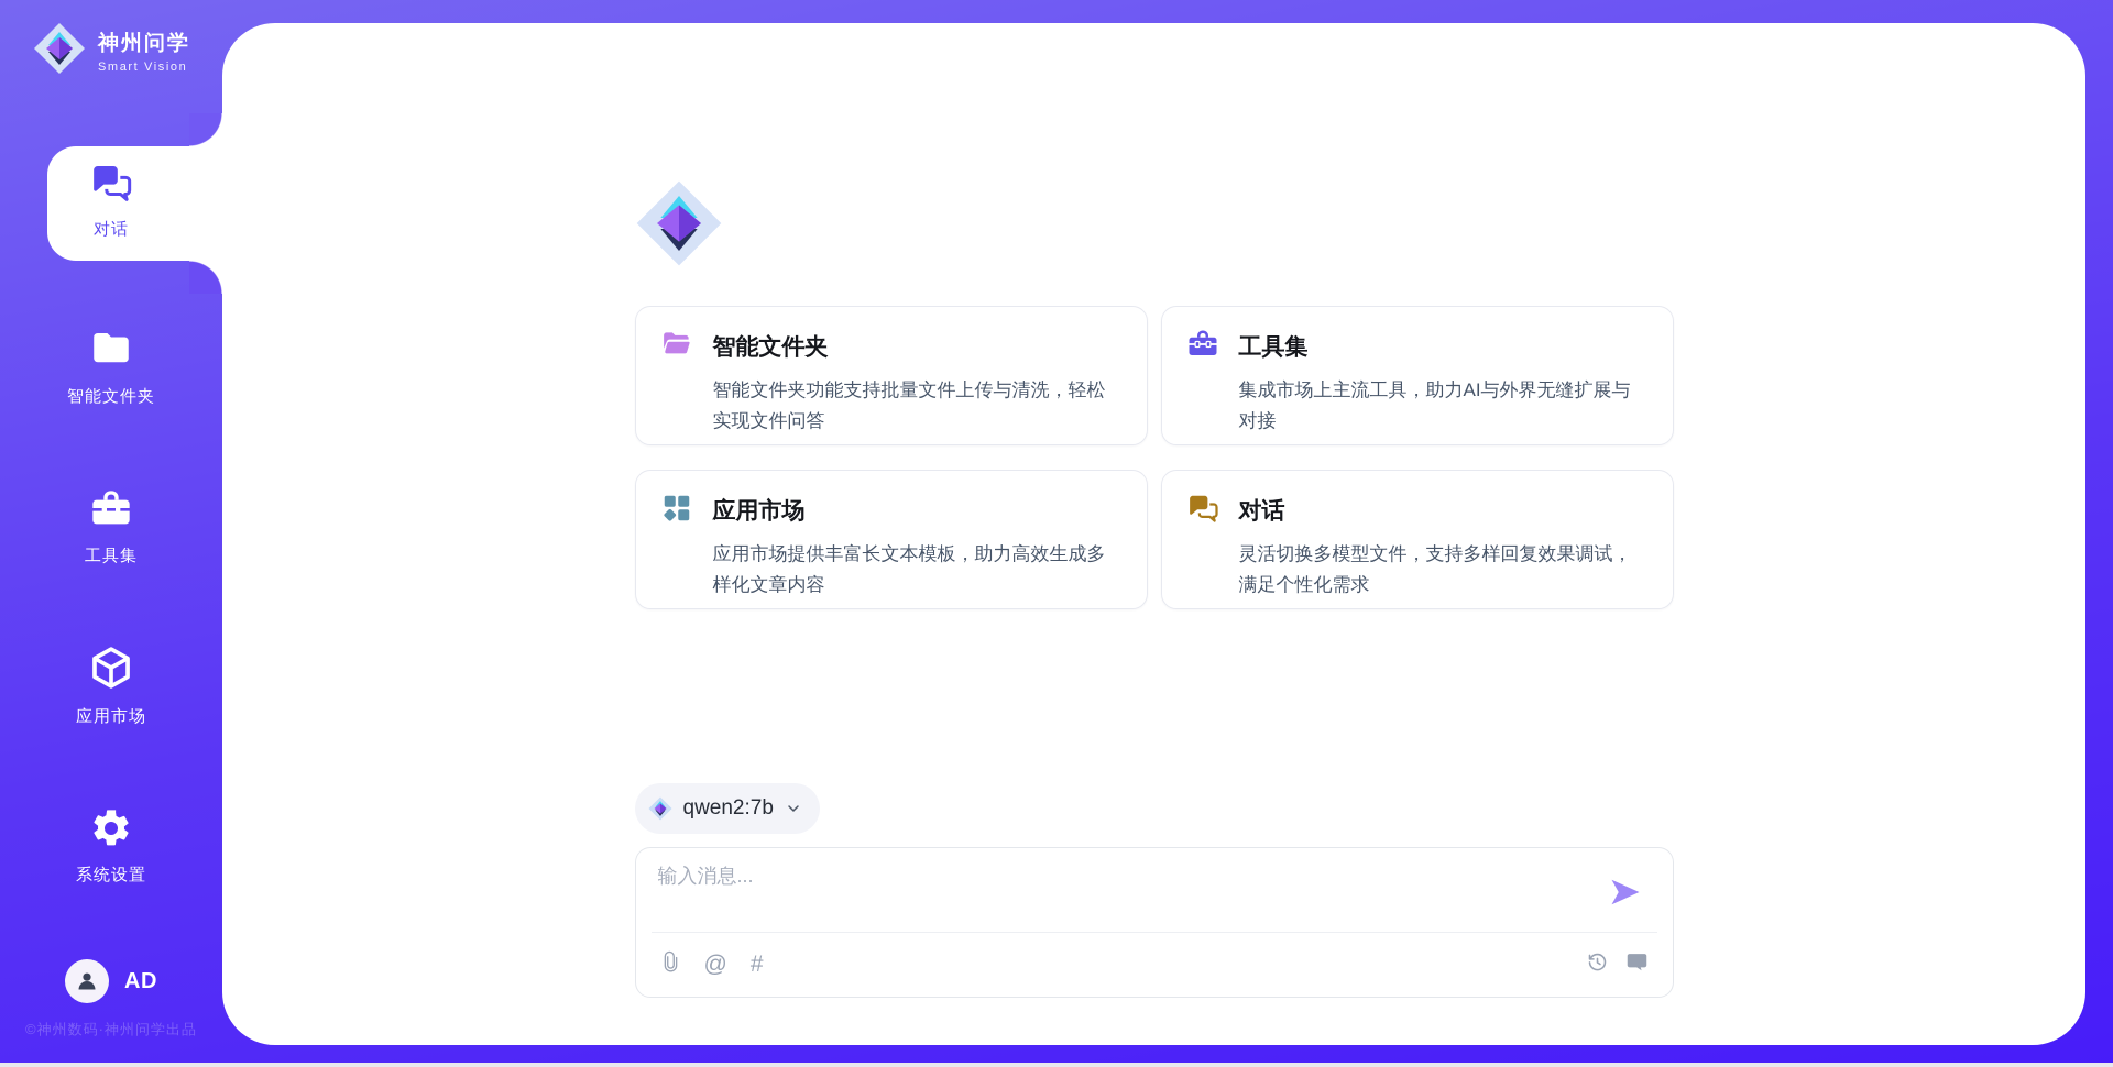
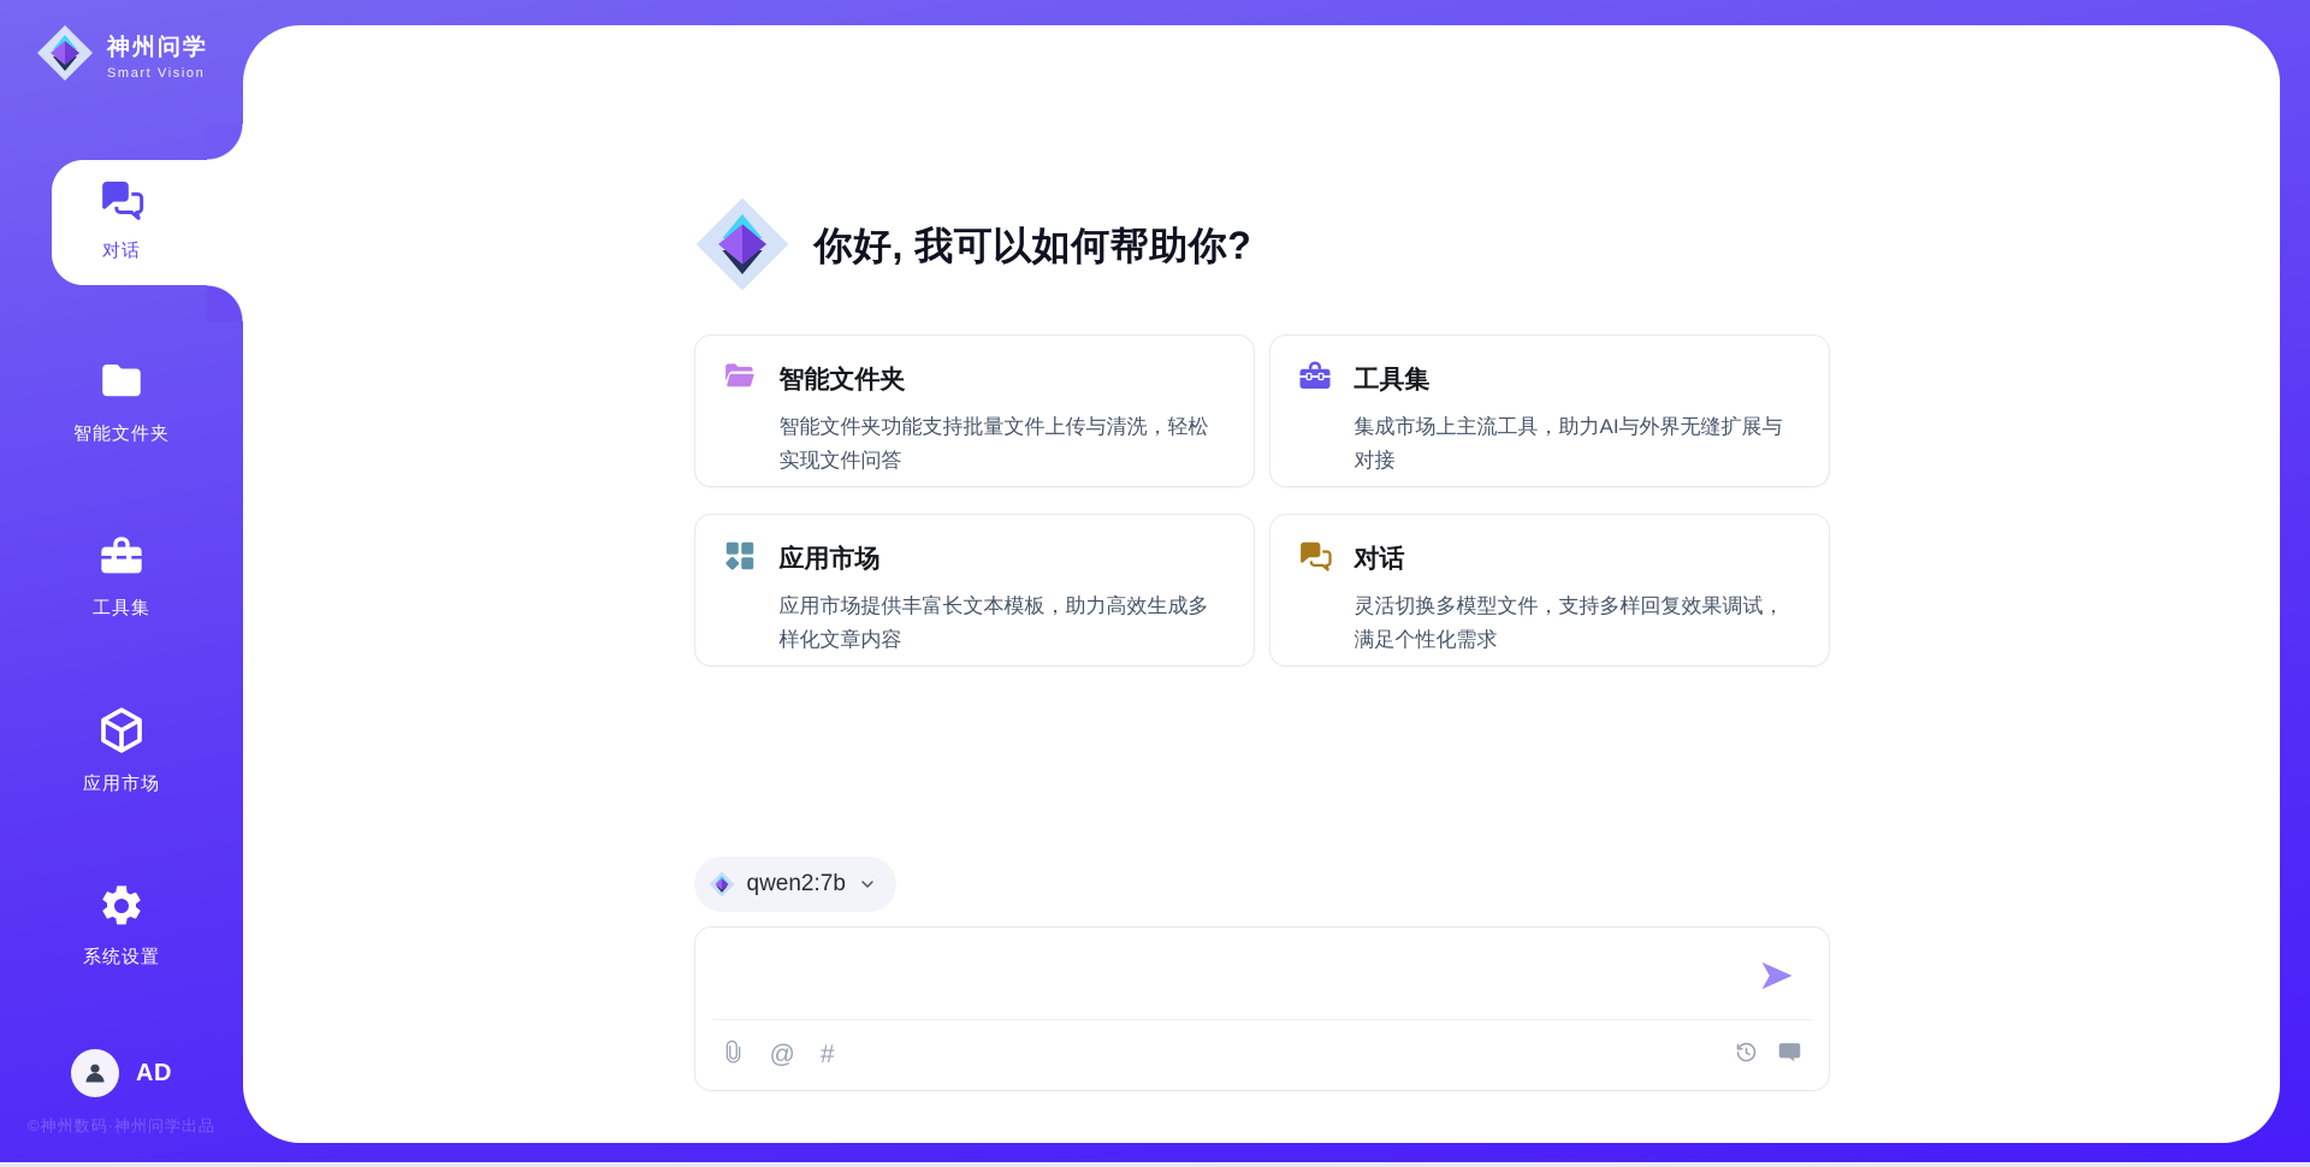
  神州问学
  Smart Vision
  对话
  智能文件夹
  工具集
  应用市场
  系统设置
  AD
  ©神州数码·神州问学出品
+ 你好, 我可以如何帮助你?
  智能文件夹
  智能文件夹功能支持批量文件上传与清洗，轻松实现文件问答
  工具集
  集成市场上主流工具，助力AI与外界无缝扩展与对接
  应用市场
  应用市场提供丰富长文本模板，助力高效生成多样化文章内容
  对话
  灵活切换多模型文件，支持多样回复效果调试，满足个性化需求
  qwen2:7b
- 输入消息...
  @
  #
